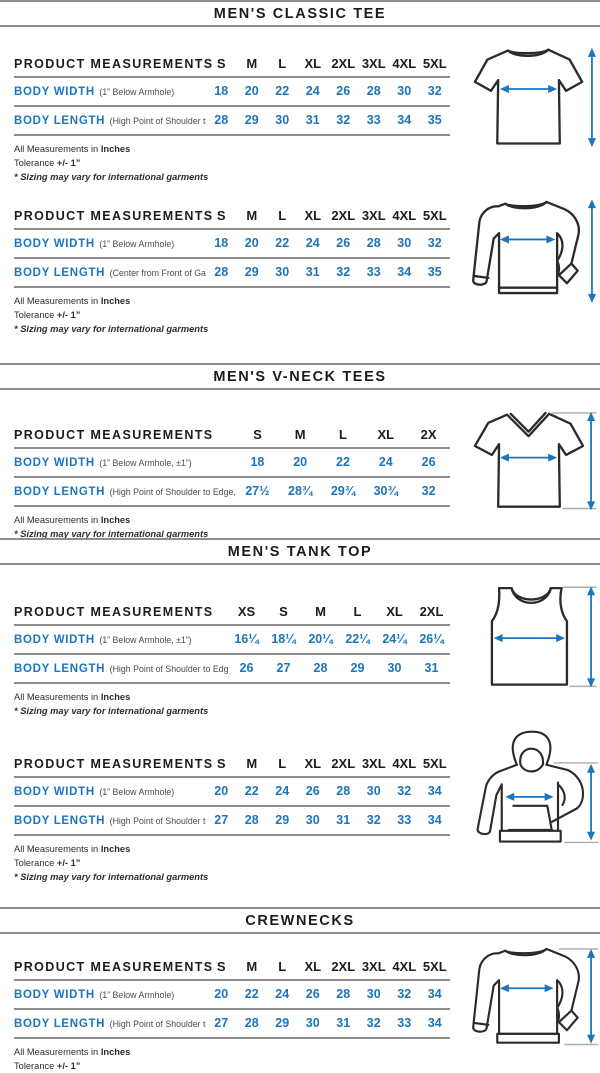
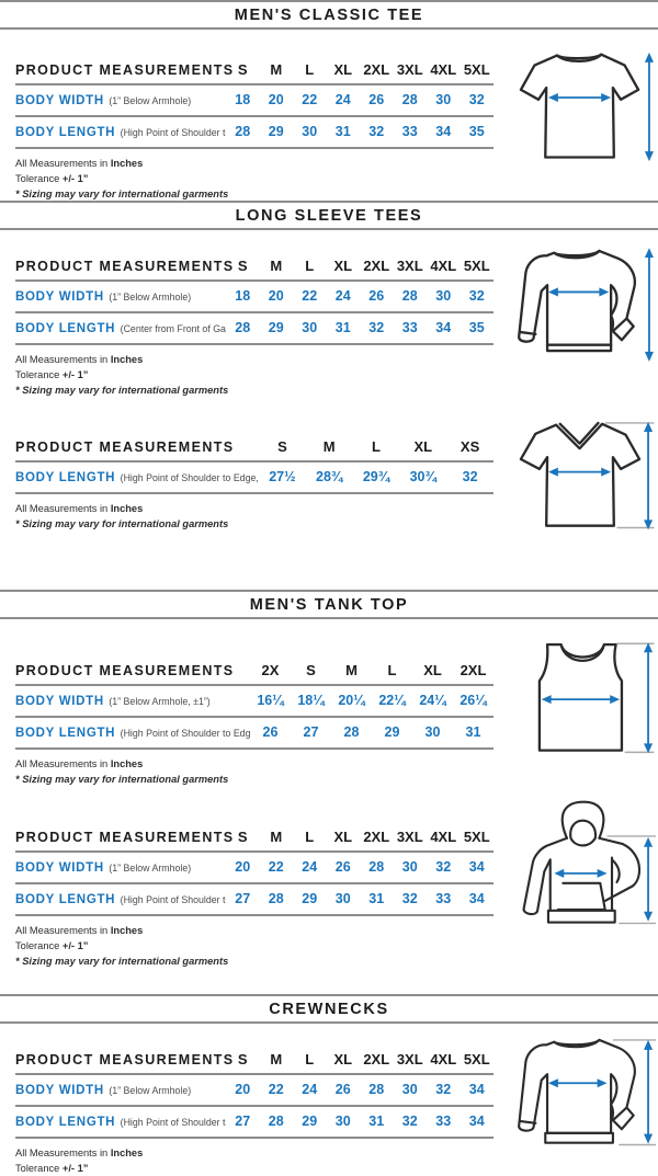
  MEN'S CLASSIC TEE
  PRODUCT MEASUREMENTS	S	M	L	XL	2XL	3XL	4XL	5XL
  BODY WIDTH (1” Below Armhole)	18	20	22	24	26	28	30	32
  BODY LENGTH (High Point of Shoulder t	28	29	30	31	32	33	34	35
  All Measurements in Inches
  Tolerance +/- 1”
  * Sizing may vary for international garments
+ LONG SLEEVE TEES
  PRODUCT MEASUREMENTS	S	M	L	XL	2XL	3XL	4XL	5XL
  BODY WIDTH (1” Below Armhole)	18	20	22	24	26	28	30	32
  BODY LENGTH (Center from Front of Ga	28	29	30	31	32	33	34	35
  All Measurements in Inches
  Tolerance +/- 1”
  * Sizing may vary for international garments
- MEN'S V-NECK TEES
- PRODUCT MEASUREMENTS	S	M	L	XL	2X
+ PRODUCT MEASUREMENTS	S	M	L	XL	XS
- BODY WIDTH (1” Below Armhole, ±1”)	18	20	22	24	26
  BODY LENGTH (High Point of Shoulder to Edge,	27½	28¾	29¾	30¾	32
  All Measurements in Inches
  * Sizing may vary for international garments
  MEN'S TANK TOP
- PRODUCT MEASUREMENTS	XS	S	M	L	XL	2XL
+ PRODUCT MEASUREMENTS	2X	S	M	L	XL	2XL
  BODY WIDTH (1” Below Armhole, ±1”)	16¼	18¼	20¼	22¼	24¼	26¼
  BODY LENGTH (High Point of Shoulder to Edg	26	27	28	29	30	31
  All Measurements in Inches
  * Sizing may vary for international garments
  PRODUCT MEASUREMENTS	S	M	L	XL	2XL	3XL	4XL	5XL
  BODY WIDTH (1” Below Armhole)	20	22	24	26	28	30	32	34
  BODY LENGTH (High Point of Shoulder t	27	28	29	30	31	32	33	34
  All Measurements in Inches
  Tolerance +/- 1”
  * Sizing may vary for international garments
  CREWNECKS
  PRODUCT MEASUREMENTS	S	M	L	XL	2XL	3XL	4XL	5XL
  BODY WIDTH (1” Below Armhole)	20	22	24	26	28	30	32	34
  BODY LENGTH (High Point of Shoulder t	27	28	29	30	31	32	33	34
  All Measurements in Inches
  Tolerance +/- 1”
